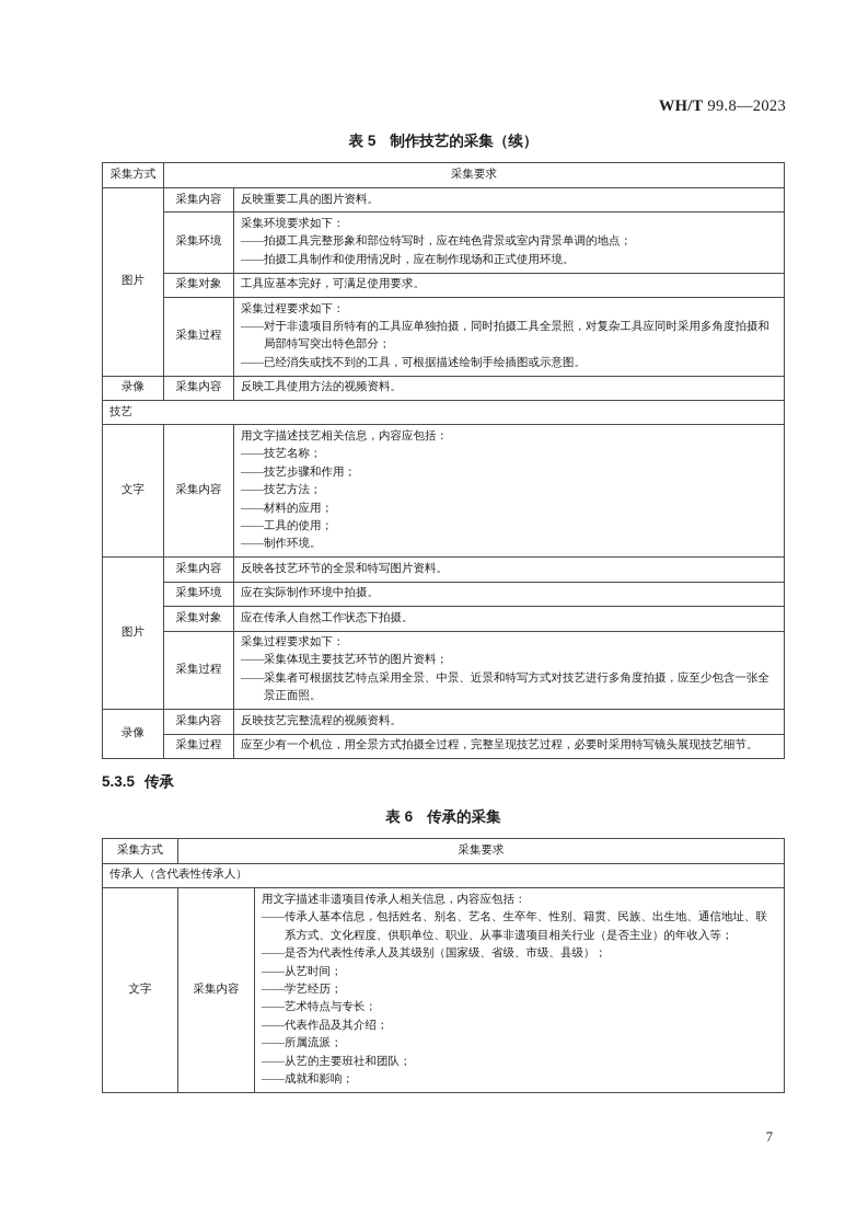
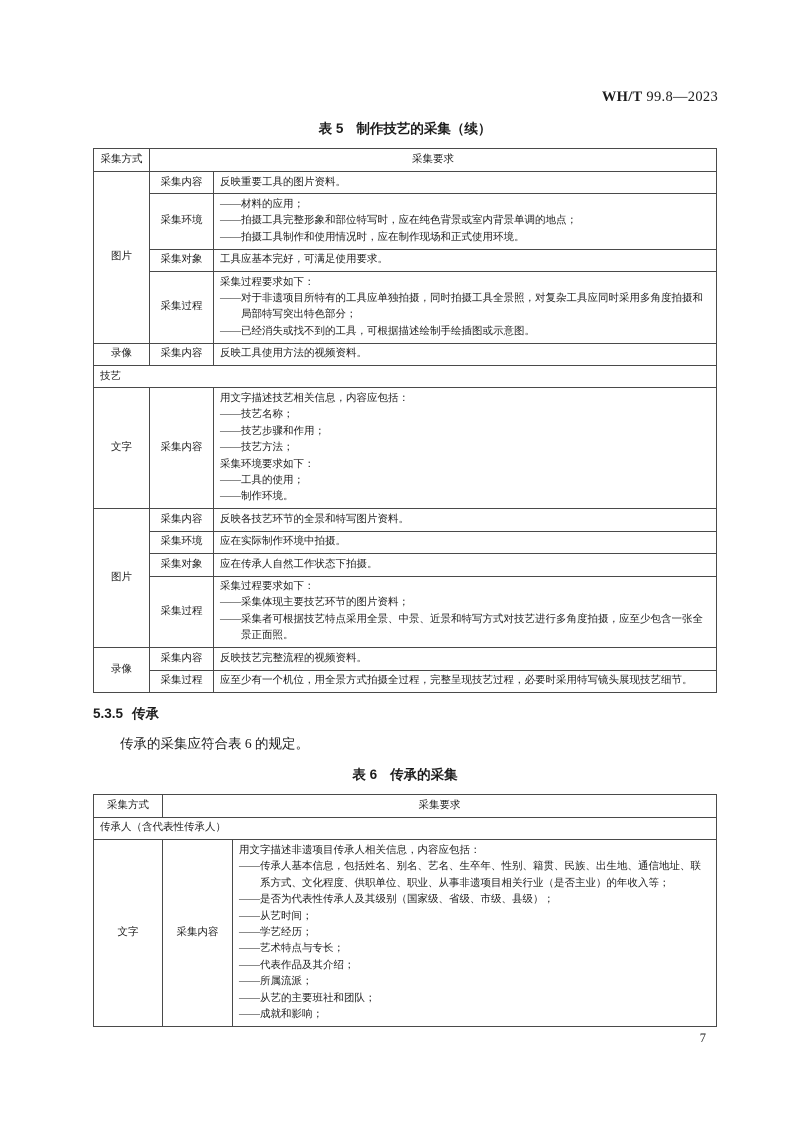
  WH/T 99.8—2023
  表 5 制作技艺的采集（续）
  采集方式	采集要求
  图片	采集内容	反映重要工具的图片资料。
- 采集环境	采集环境要求如下：——拍摄工具完整形象和部位特写时，应在纯色背景或室内背景单调的地点；——拍摄工具制作和使用情况时，应在制作现场和正式使用环境。
+ 采集环境	——材料的应用；——拍摄工具完整形象和部位特写时，应在纯色背景或室内背景单调的地点；——拍摄工具制作和使用情况时，应在制作现场和正式使用环境。
  采集对象	工具应基本完好，可满足使用要求。
  采集过程	采集过程要求如下：——对于非遗项目所特有的工具应单独拍摄，同时拍摄工具全景照，对复杂工具应同时采用多角度拍摄和局部特写突出特色部分；——已经消失或找不到的工具，可根据描述绘制手绘插图或示意图。
  录像	采集内容	反映工具使用方法的视频资料。
  技艺
- 文字	采集内容	用文字描述技艺相关信息，内容应包括：——技艺名称；——技艺步骤和作用；——技艺方法；——材料的应用；——工具的使用；——制作环境。
+ 文字	采集内容	用文字描述技艺相关信息，内容应包括：——技艺名称；——技艺步骤和作用；——技艺方法；采集环境要求如下：——工具的使用；——制作环境。
  图片	采集内容	反映各技艺环节的全景和特写图片资料。
  采集环境	应在实际制作环境中拍摄。
  采集对象	应在传承人自然工作状态下拍摄。
  采集过程	采集过程要求如下：——采集体现主要技艺环节的图片资料；——采集者可根据技艺特点采用全景、中景、近景和特写方式对技艺进行多角度拍摄，应至少包含一张全景正面照。
  录像	采集内容	反映技艺完整流程的视频资料。
  采集过程	应至少有一个机位，用全景方式拍摄全过程，完整呈现技艺过程，必要时采用特写镜头展现技艺细节。
  5.3.5 传承
+ 传承的采集应符合表 6 的规定。
  表 6 传承的采集
  采集方式	采集要求
  传承人（含代表性传承人）
  文字	采集内容	用文字描述非遗项目传承人相关信息，内容应包括：——传承人基本信息，包括姓名、别名、艺名、生卒年、性别、籍贯、民族、出生地、通信地址、联系方式、文化程度、供职单位、职业、从事非遗项目相关行业（是否主业）的年收入等；——是否为代表性传承人及其级别（国家级、省级、市级、县级）；——从艺时间；——学艺经历；——艺术特点与专长；——代表作品及其介绍；——所属流派；——从艺的主要班社和团队；——成就和影响；
  7
